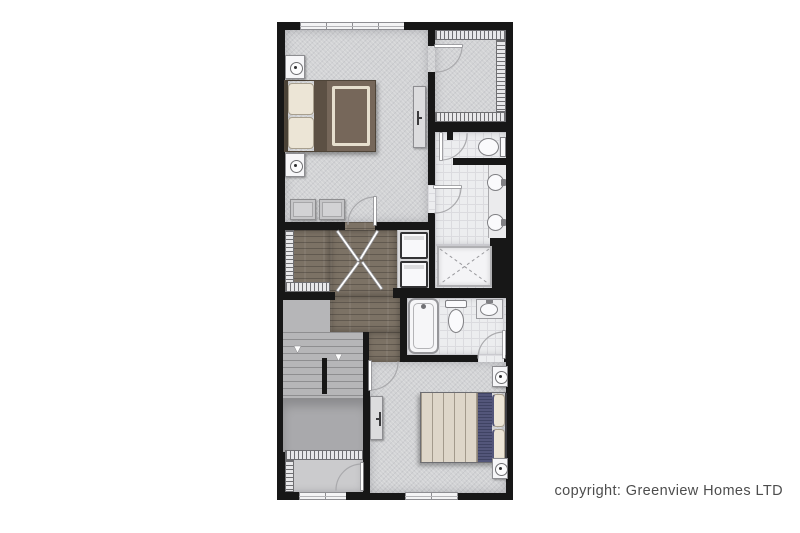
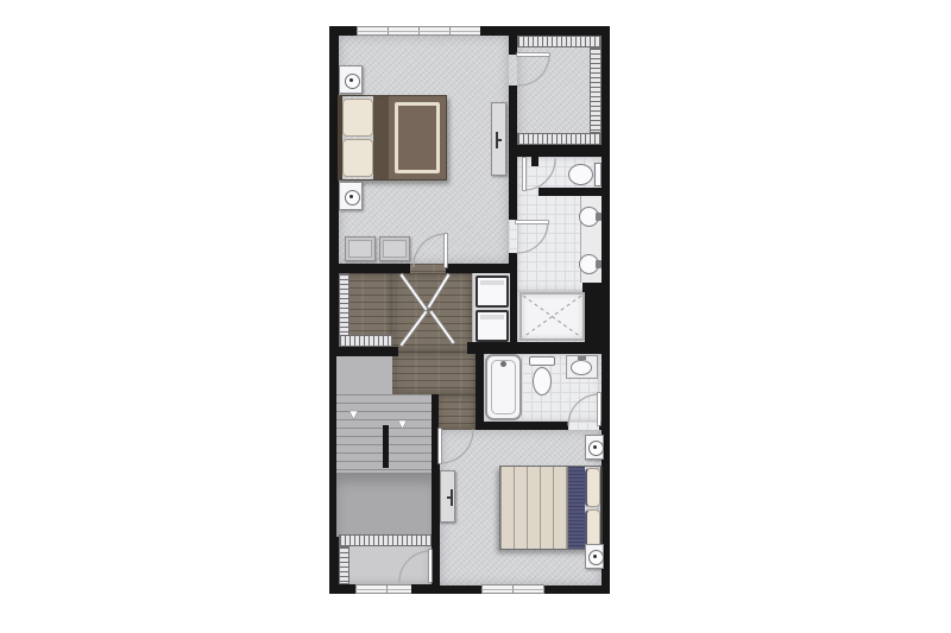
- copyright: Greenview Homes LTD
